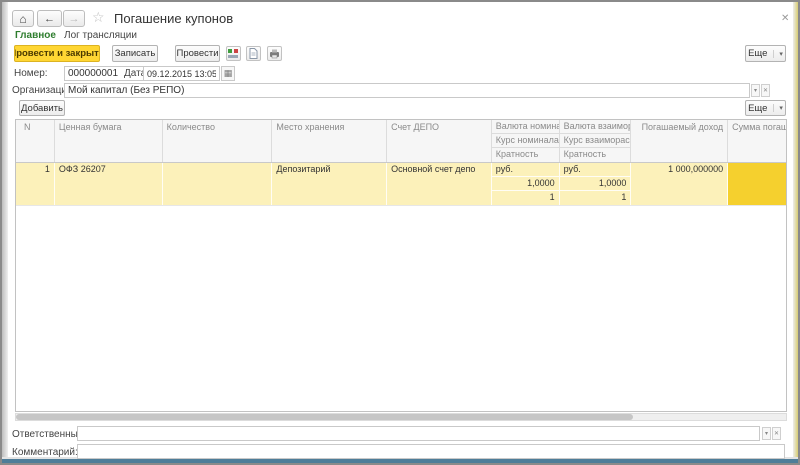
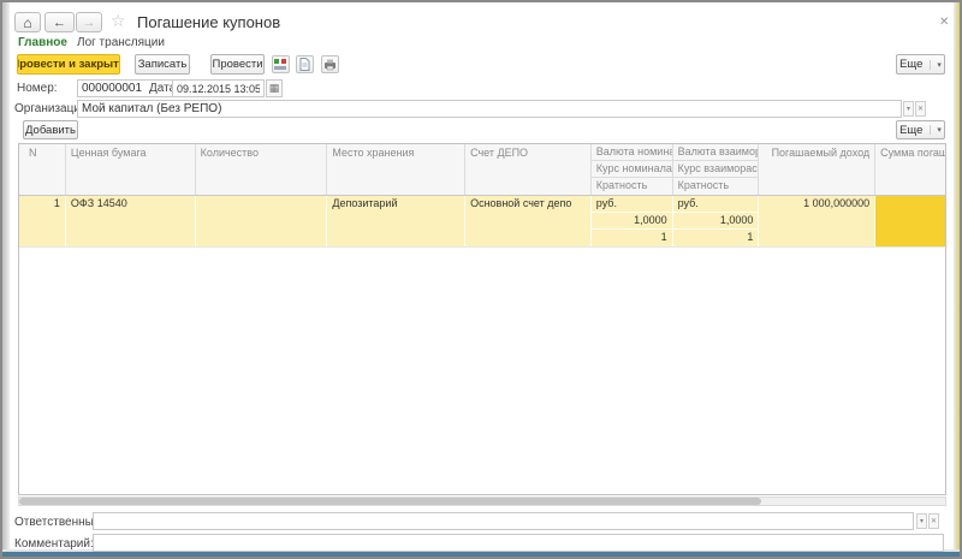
  ⌂
  ←
  →
  ☆
  Погашение купонов
  ✕
  Главное
  Лог трансляции
  ровести и закрыт
  Записать
  Провести
  Еще
  Номер:
  000000001
  09.12.2015 13:05
  ▦
  Организац
  Мой капитал (Без РЕПО)
  Добавить
  Еще
  N
  Ценная бумага
  Количество
  Место хранения
  Счет ДЕПО
  Валюта номин
  Курс номинала
  Кратность
  Курс взаиморас
  Кратность
  Погашаемый доход
  Сумма погаш
  1
- ОФЗ 26207
+ ОФЗ 14540
  Депозитарий
  Основной счет депо
  руб.
  1,0000
  1
  руб.
  1,0000
  1
  1 000,000000
  Ответственны
  Комментарий
